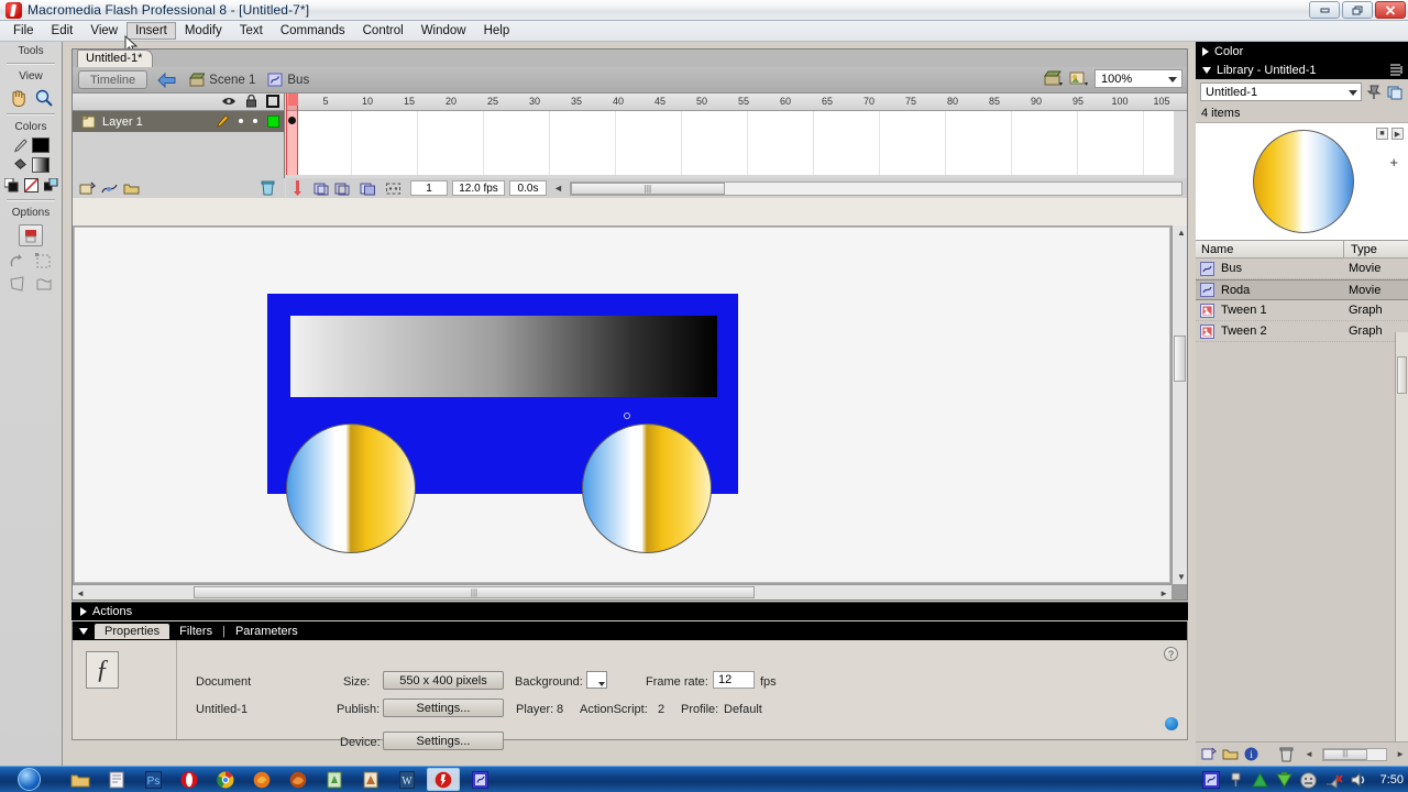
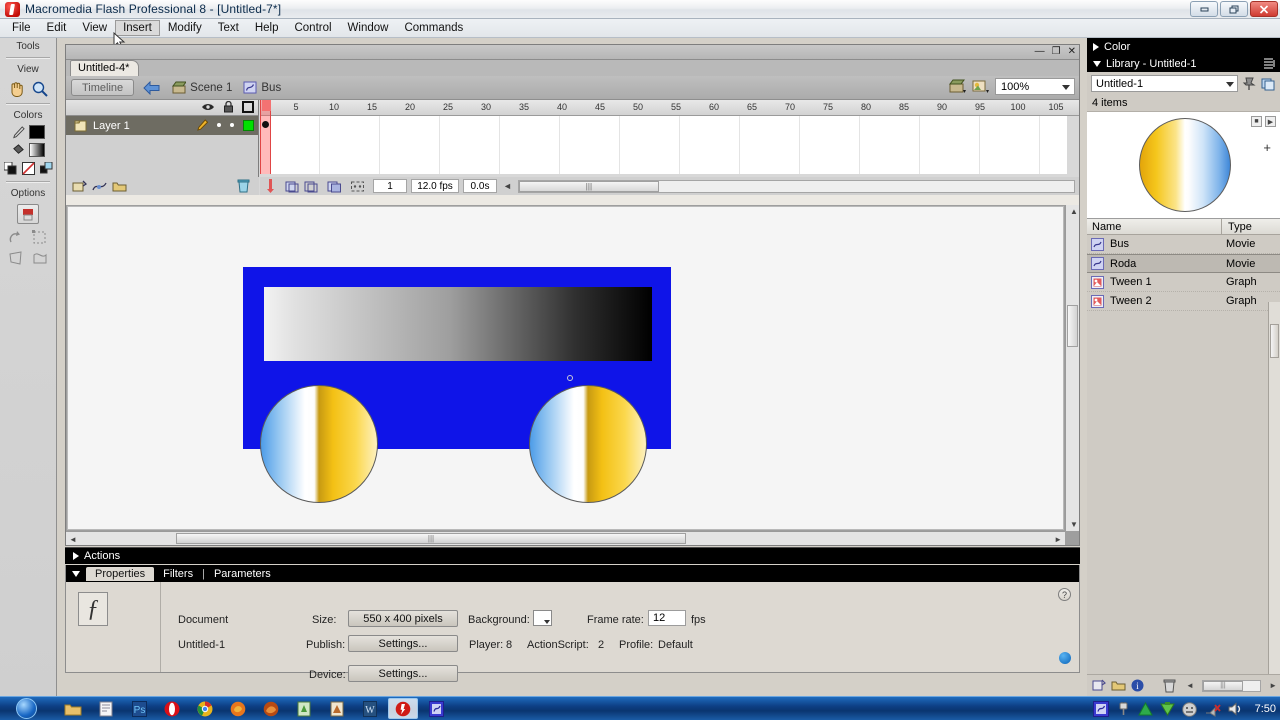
  Macromedia Flash Professional 8 - [Untitled-7*]
  File
  Edit
  View
  Insert
  Modify
  Text
- Commands
+ Help
  Control
  Window
- Help
+ Commands
  Tools
  View
  Colors
  Options
+ —
+ ❐
+ ✕
- Untitled-1*
+ Untitled-4*
  Timeline
  Scene 1
  Bus
  100%
  Layer 1
  5
  10
  15
  20
  25
  30
  35
  40
  45
  50
  55
  60
  65
  70
  75
  80
  85
  90
  95
  100
  105
  1
  12.0 fps
  0.0s
  ◄
  |||
  ▲
  ▼
  |||
  ◄
  ►
  Actions
  Properties
  Filters
  |
  Parameters
  ƒ
  Document
  Untitled-1
  Size:
  550 x 400 pixels
  Background:
  Frame rate:
  12
  fps
  Publish:
  Settings...
  Player:
  8
  ActionScript:
  2
  Profile:
  Default
  Device:
  Settings...
  ?
  Color
  Library - Untitled-1
  Untitled-1
  4 items
  +
  Name
  Type
  Bus
  Movie
  Roda
  Movie
  Tween 1
  Graph
  Tween 2
  Graph
  i
  ◄
  ►
  Ps
  W
  7:50
